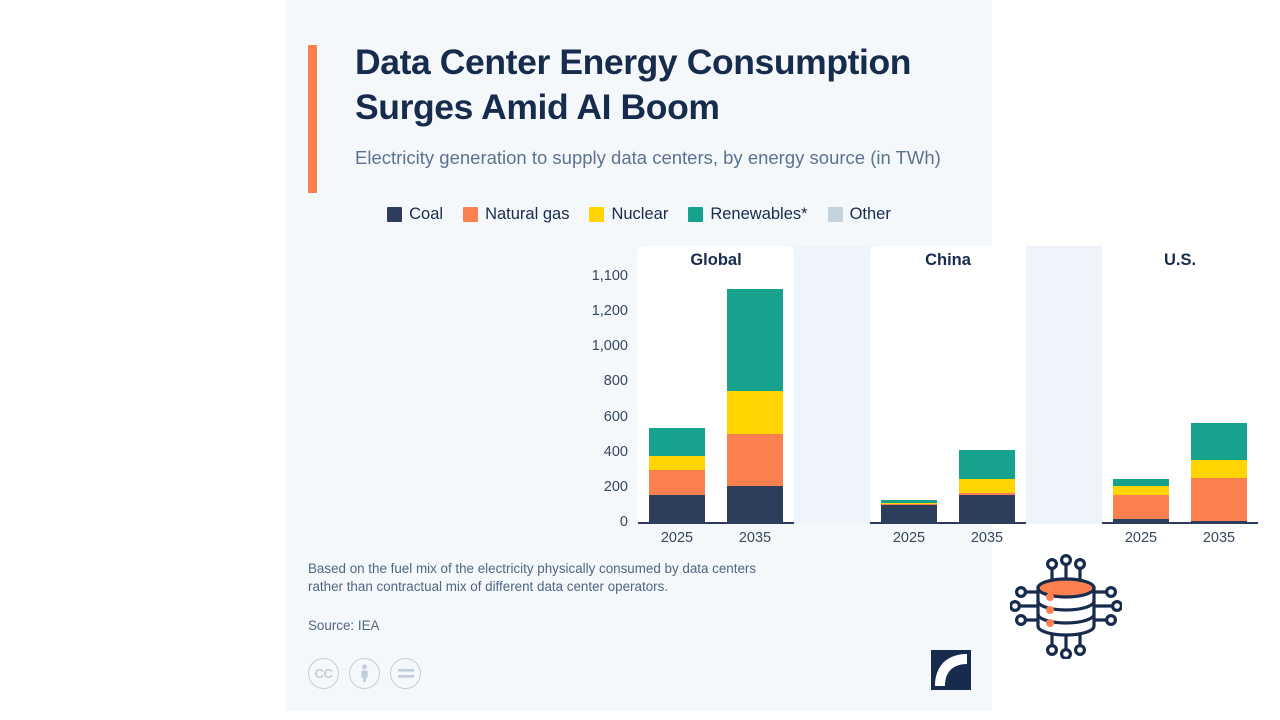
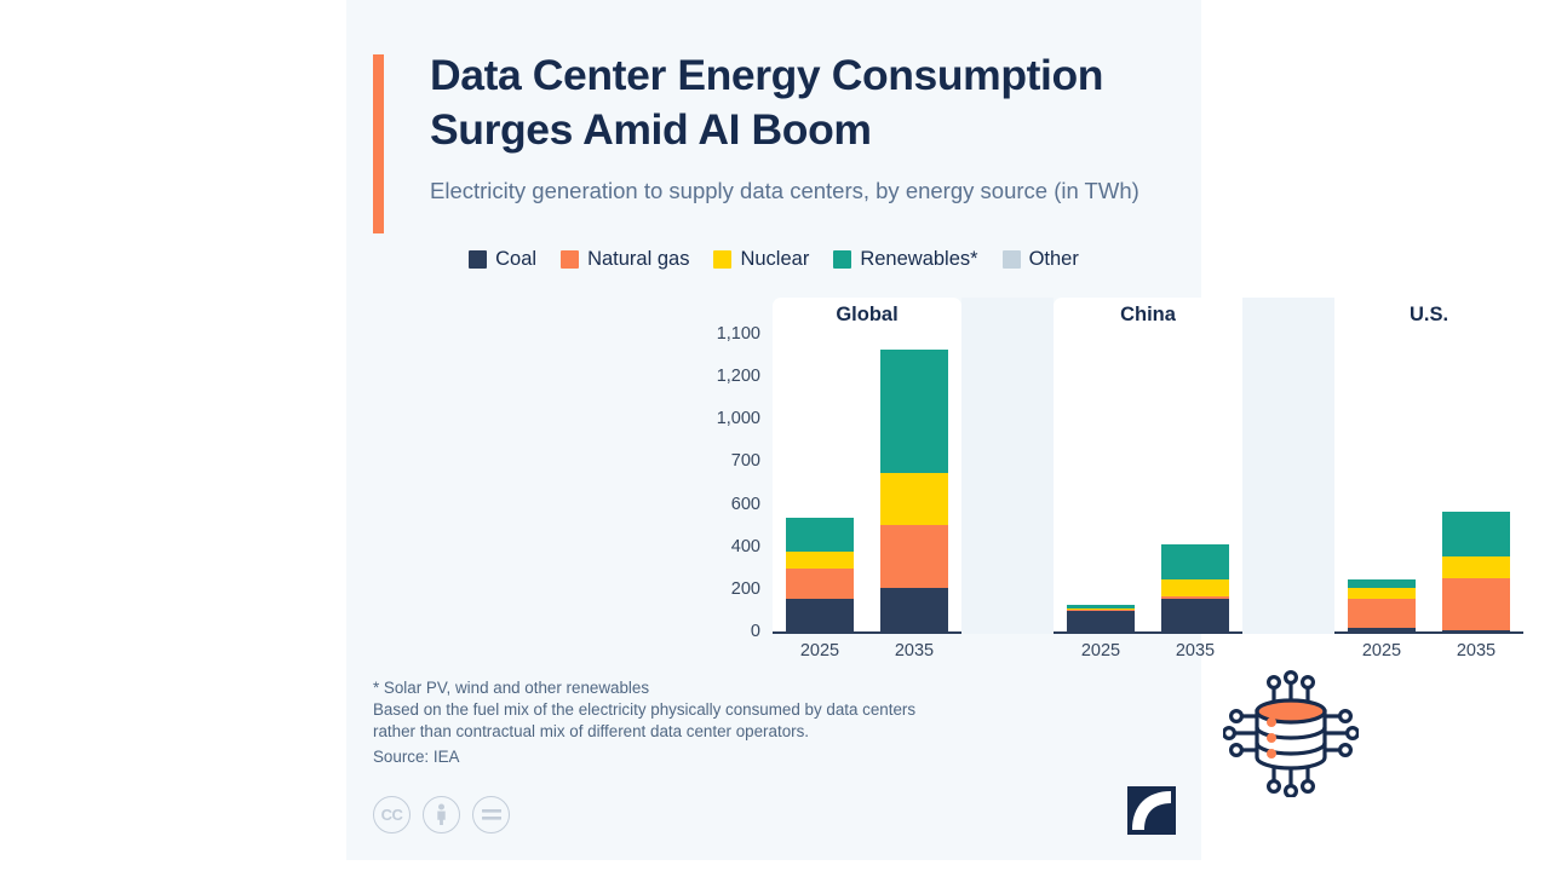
  Data Center Energy Consumption Surges Amid AI Boom
  Electricity generation to supply data centers, by energy source (in TWh)
  Coal
  Natural gas
  Nuclear
  Renewables*
  Other
  0
  200
  400
  600
- 800
+ 700
  1,000
  1,200
  1,100
  Global
  2025
  2035
  China
  2025
  2035
  U.S.
  2025
  2035
+ * Solar PV, wind and other renewables
  Based on the fuel mix of the electricity physically consumed by data centers
  rather than contractual mix of different data center operators.
  Source: IEA
  CC
